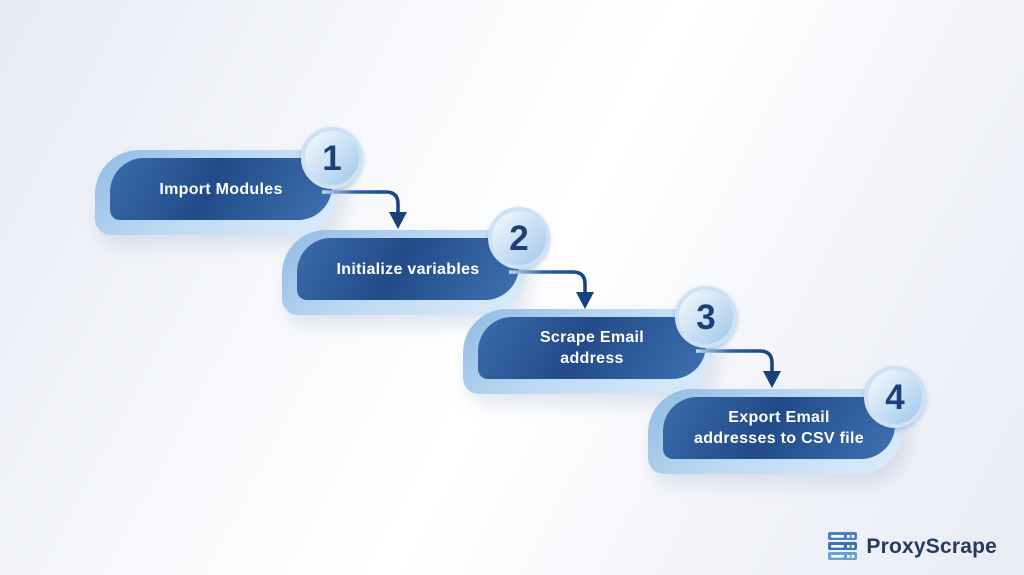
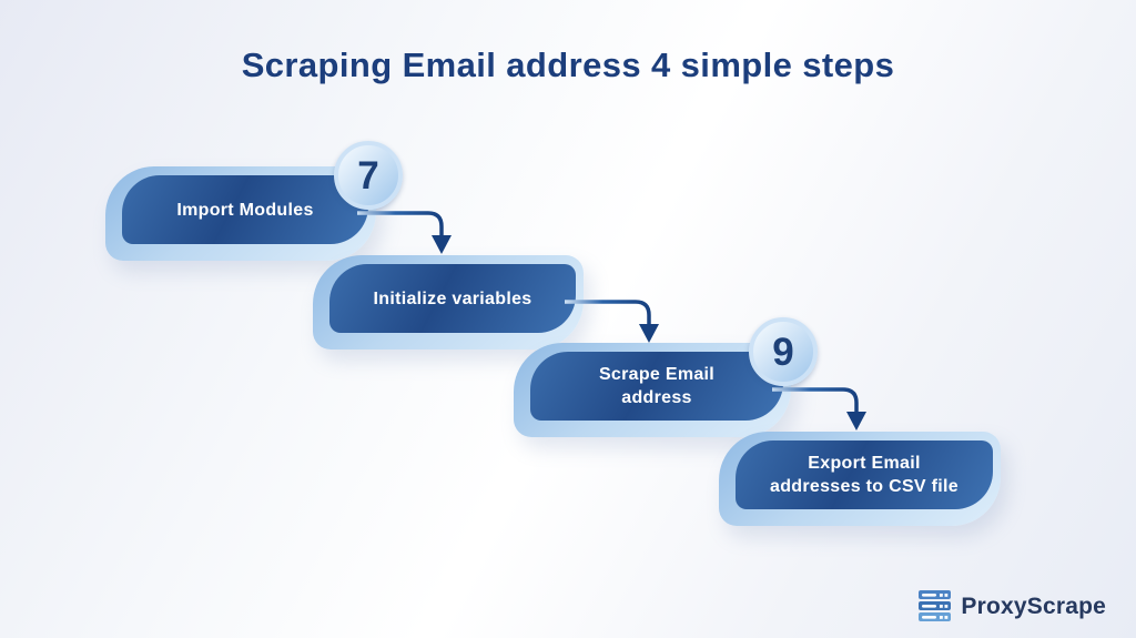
+ Scraping Email address 4 simple steps
  Import Modules
- 1
+ 7
  Initialize variables
- 2
  Scrape Email
  address
- 3
+ 9
  Export Email
  addresses to CSV file
- 4
  ProxyScrape
